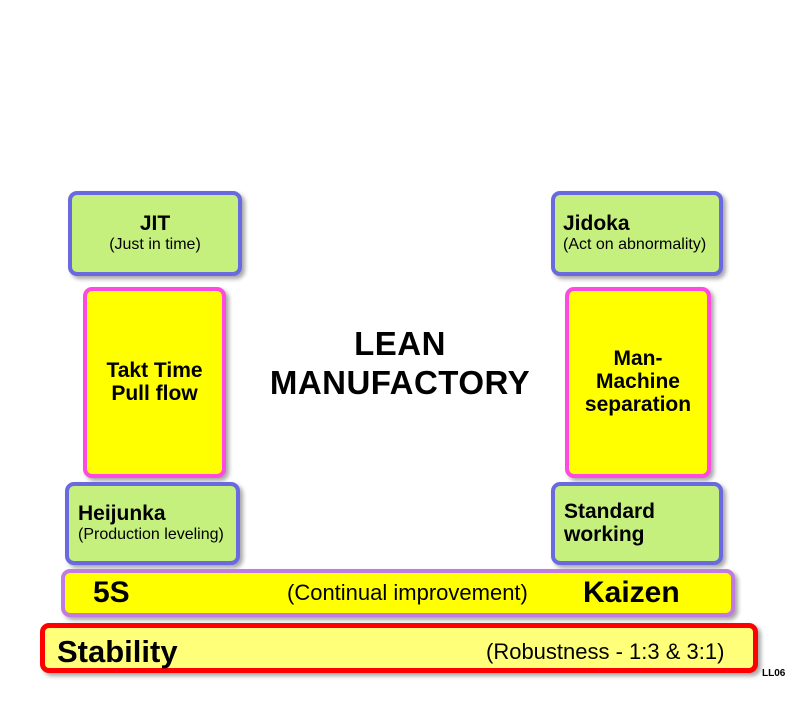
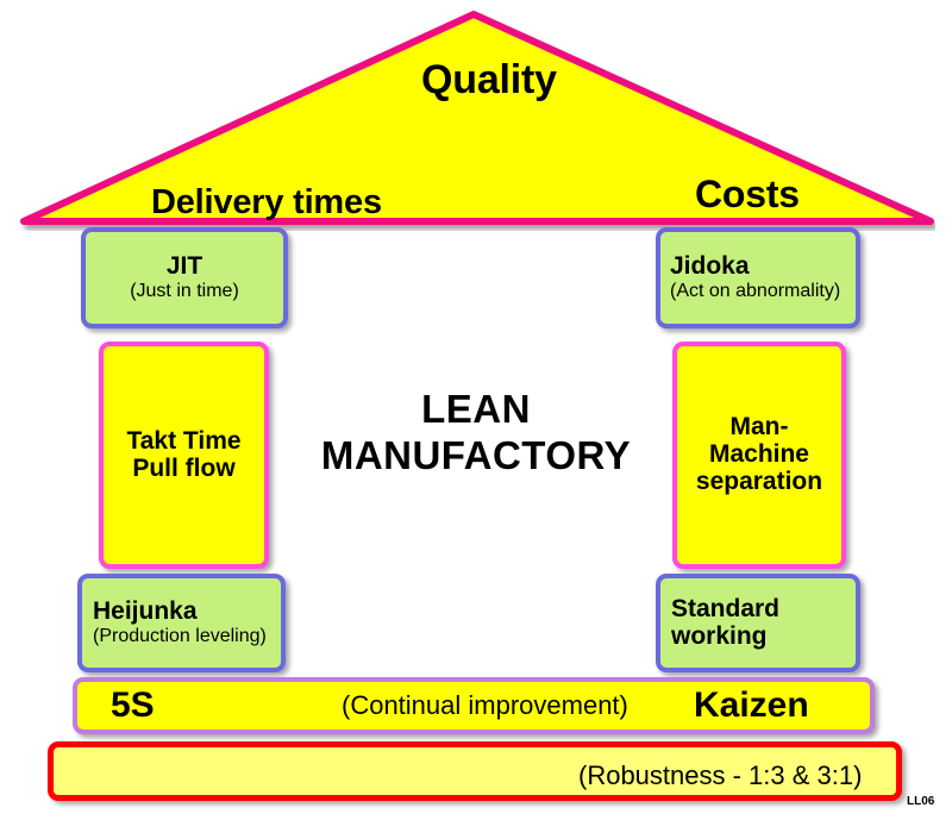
+ Quality
+ Delivery times
+ Costs
  JIT
  (Just in time)
  Takt Time
  Pull flow
  Heijunka
  (Production leveling)
  Jidoka
  (Act on abnormality)
  Man-
  Machine
  separation
  Standard
  working
  LEAN
  MANUFACTORY
  5S
  (Continual improvement)
  Kaizen
- Stability
  (Robustness - 1:3 & 3:1)
  LL06
